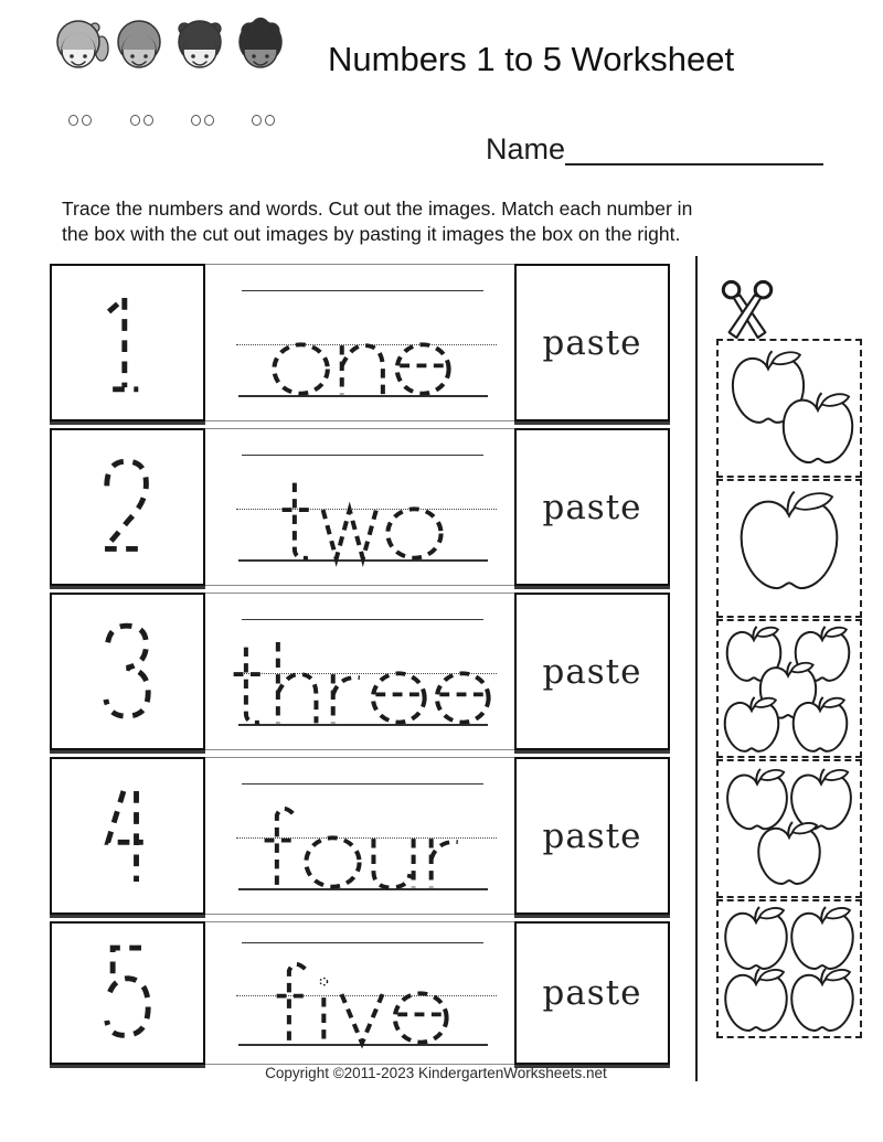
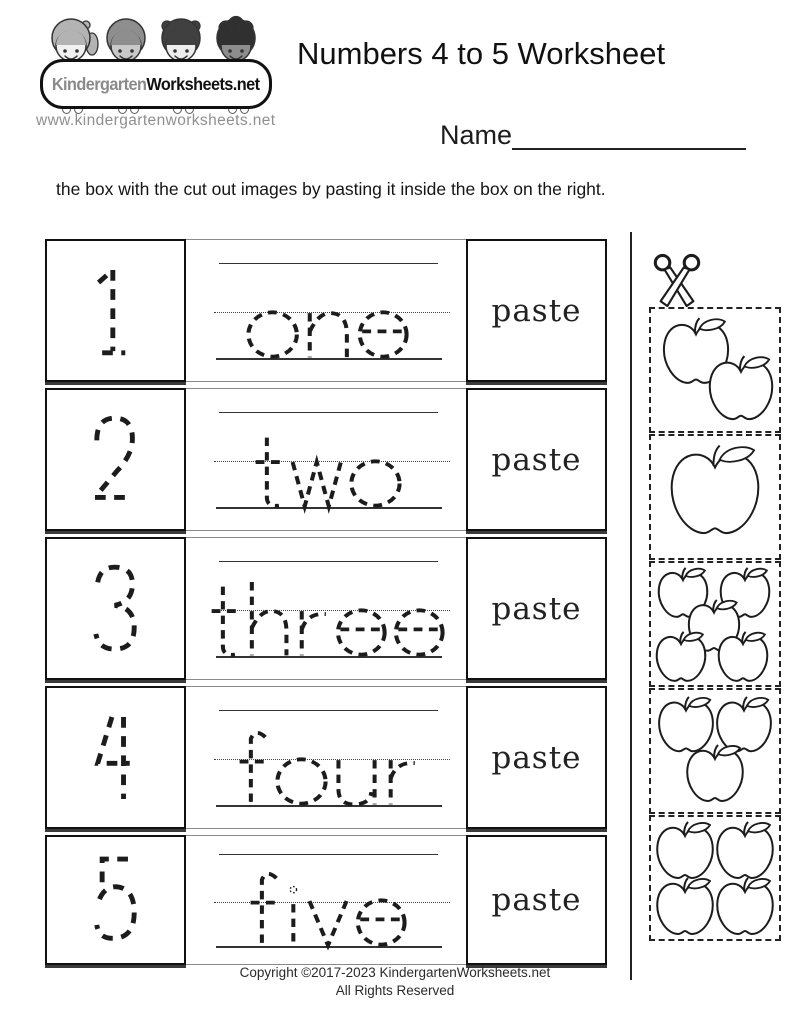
+ KindergartenWorksheets.net
+ www.kindergartenworksheets.net
- Numbers 1 to 5 Worksheet
+ Numbers 4 to 5 Worksheet
  Name
- Trace the numbers and words. Cut out the images. Match each number in
- the box with the cut out images by pasting it images the box on the right.
+ the box with the cut out images by pasting it inside the box on the right.
  paste
  paste
  paste
  paste
  paste
- Copyright ©2011-2023 KindergartenWorksheets.net
+ Copyright ©2017-2023 KindergartenWorksheets.net
+ All Rights Reserved
